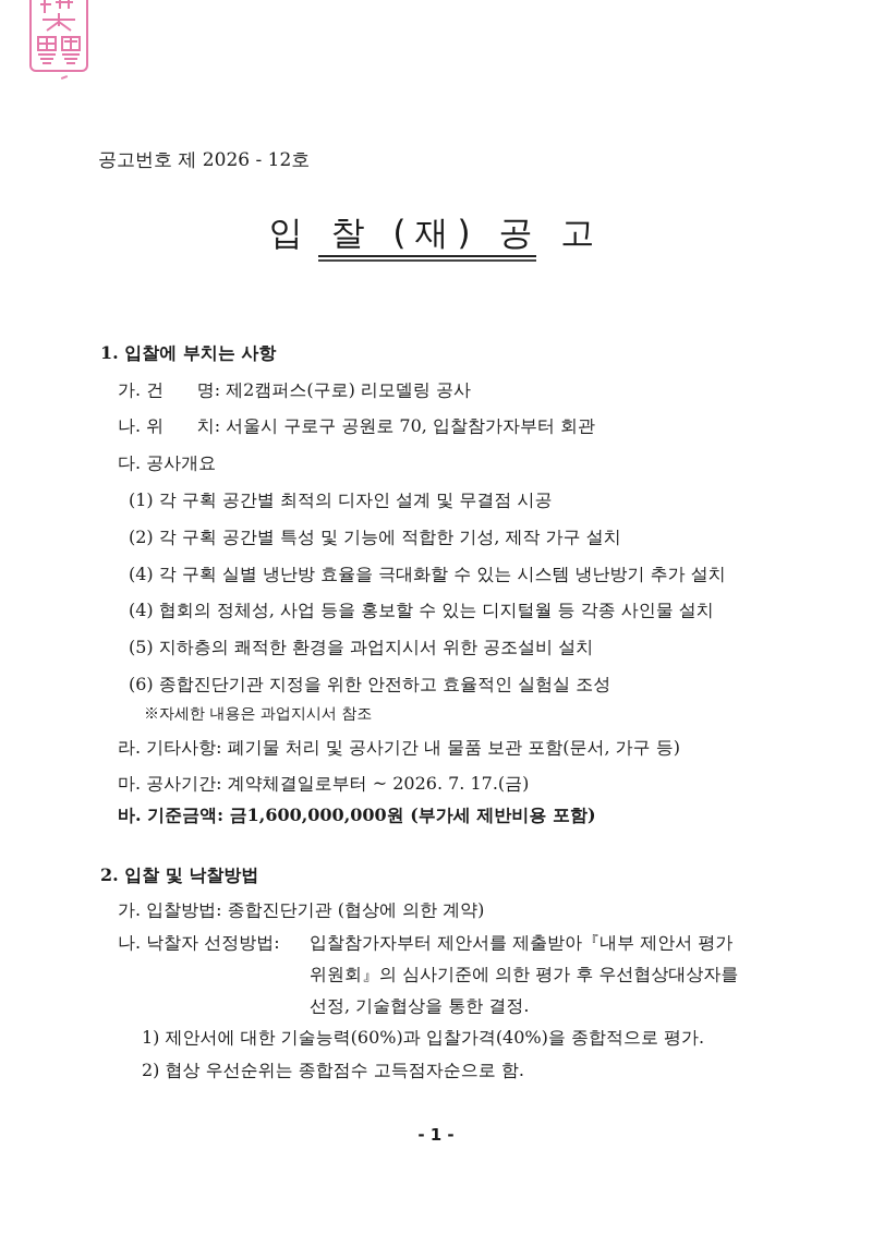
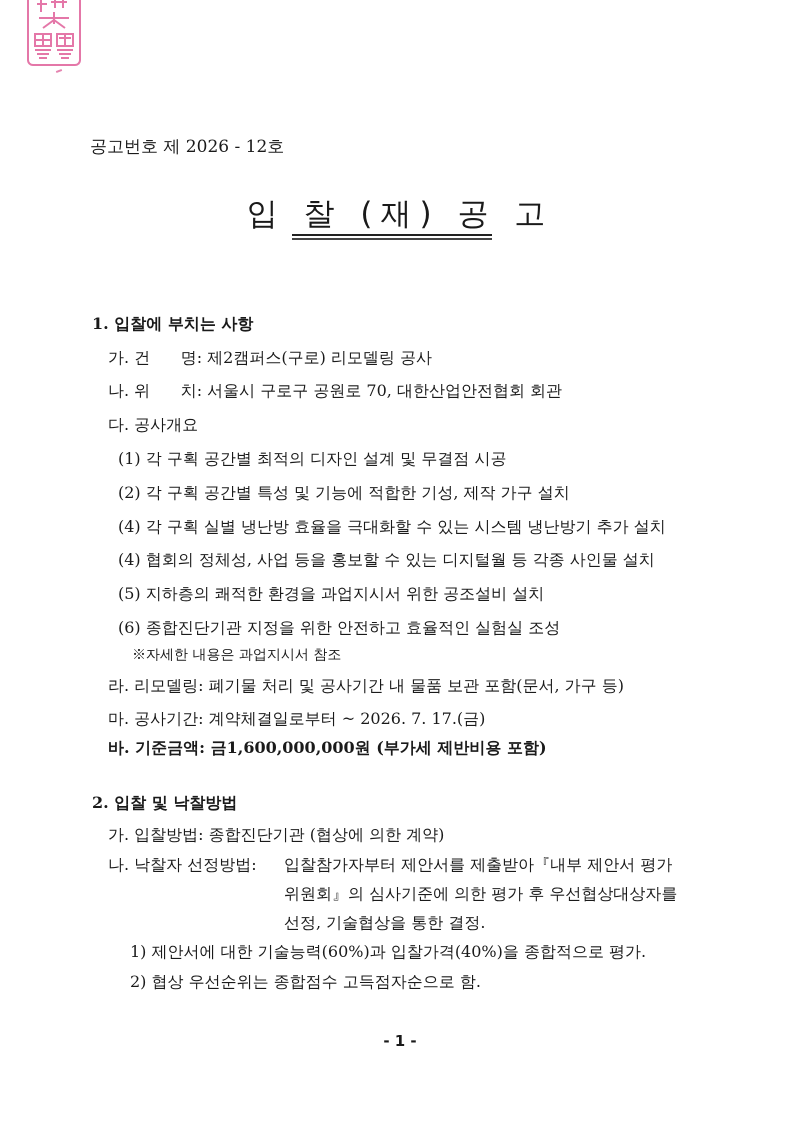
  공고번호 제 2026 - 12호
  입 찰 (재) 공 고
  1. 입찰에 부치는 사항
  가. 건 명: 제2캠퍼스(구로) 리모델링 공사
- 나. 위 치: 서울시 구로구 공원로 70, 입찰참가자부터 회관
+ 나. 위 치: 서울시 구로구 공원로 70, 대한산업안전협회 회관
  다. 공사개요
  (1) 각 구획 공간별 최적의 디자인 설계 및 무결점 시공
  (2) 각 구획 공간별 특성 및 기능에 적합한 기성, 제작 가구 설치
  (4) 각 구획 실별 냉난방 효율을 극대화할 수 있는 시스템 냉난방기 추가 설치
  (4) 협회의 정체성, 사업 등을 홍보할 수 있는 디지털월 등 각종 사인물 설치
  (5) 지하층의 쾌적한 환경을 과업지시서 위한 공조설비 설치
  (6) 종합진단기관 지정을 위한 안전하고 효율적인 실험실 조성
  ※자세한 내용은 과업지시서 참조
- 라. 기타사항: 폐기물 처리 및 공사기간 내 물품 보관 포함(문서, 가구 등)
+ 라. 리모델링: 폐기물 처리 및 공사기간 내 물품 보관 포함(문서, 가구 등)
  마. 공사기간: 계약체결일로부터 ~ 2026. 7. 17.(금)
  바. 기준금액: 금1,600,000,000원 (부가세 제반비용 포함)
  2. 입찰 및 낙찰방법
  가. 입찰방법: 종합진단기관 (협상에 의한 계약)
  나. 낙찰자 선정방법:
  입찰참가자부터 제안서를 제출받아『내부 제안서 평가
  위원회』의 심사기준에 의한 평가 후 우선협상대상자를
  선정, 기술협상을 통한 결정.
  1) 제안서에 대한 기술능력(60%)과 입찰가격(40%)을 종합적으로 평가.
  2) 협상 우선순위는 종합점수 고득점자순으로 함.
  - 1 -
